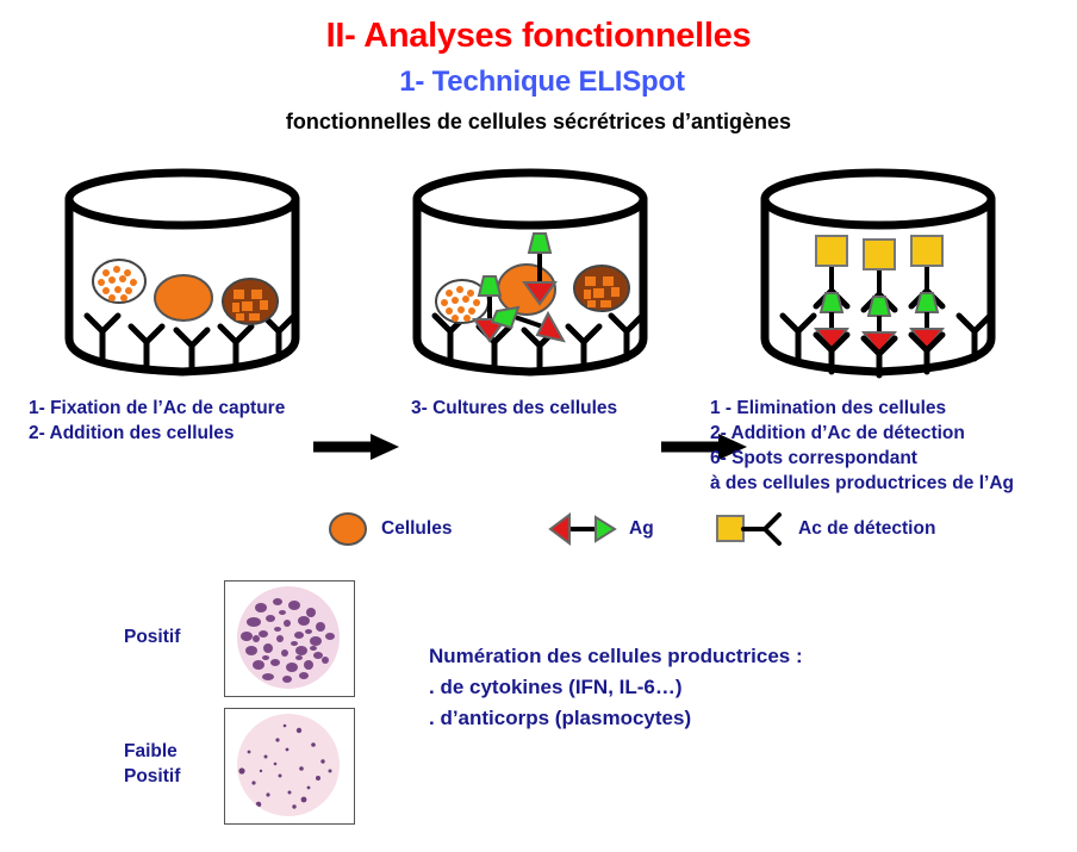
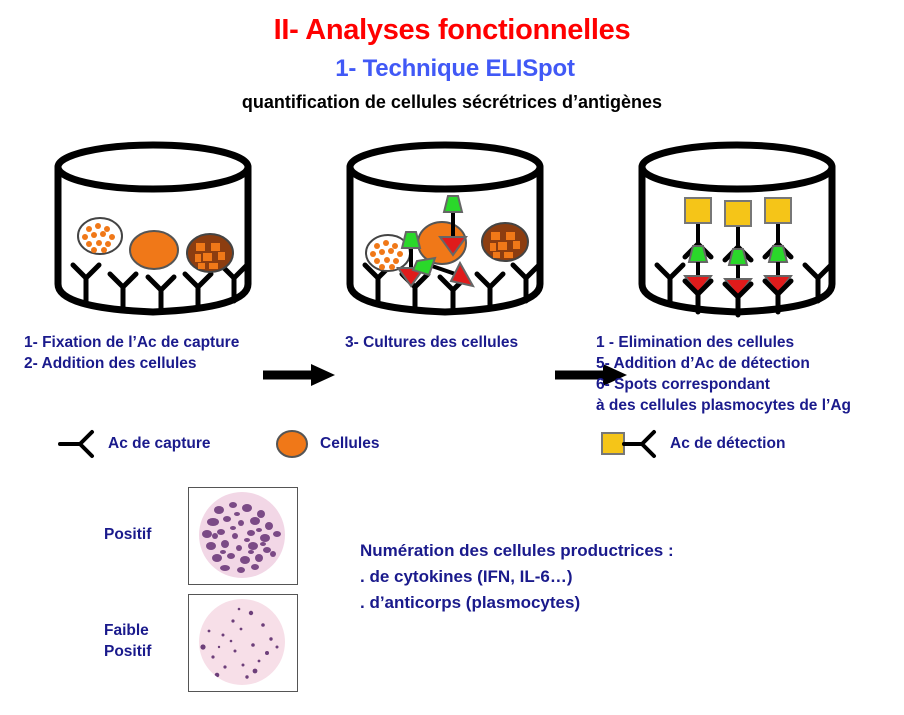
  II- Analyses fonctionnelles
  1- Technique ELISpot
- fonctionnelles de cellules sécrétrices d’antigènes
+ quantification de cellules sécrétrices d’antigènes
  1- Fixation de l’Ac de capture
  2- Addition des cellules
  3- Cultures des cellules
  1 - Elimination des cellules
- 2- Addition d’Ac de détection
+ 5- Addition d’Ac de détection
  6- Spots correspondant
- à des cellules productrices de l’Ag
+ à des cellules plasmocytes de l’Ag
+ Ac de capture
  Cellules
- Ag
  Ac de détection
  Positif
  Faible
  Positif
  Numération des cellules productrices :
  . de cytokines (IFN, IL-6…)
  . d’anticorps (plasmocytes)
